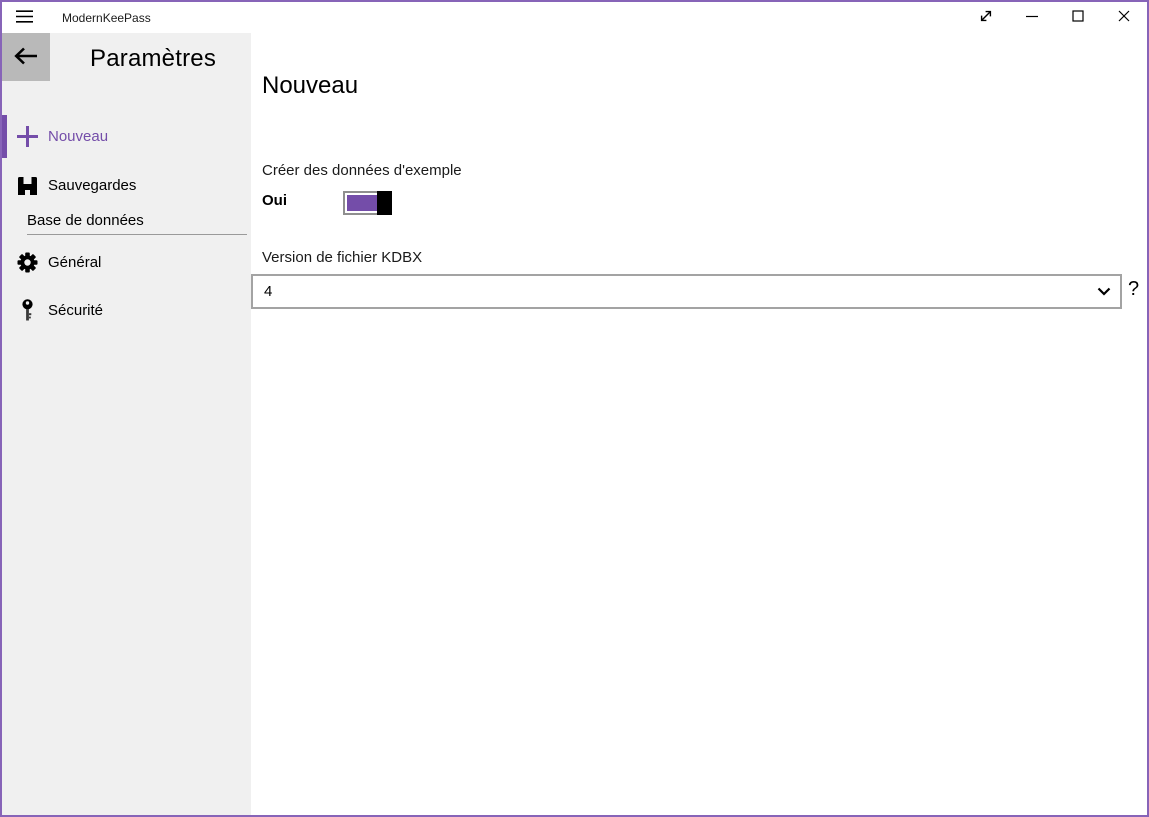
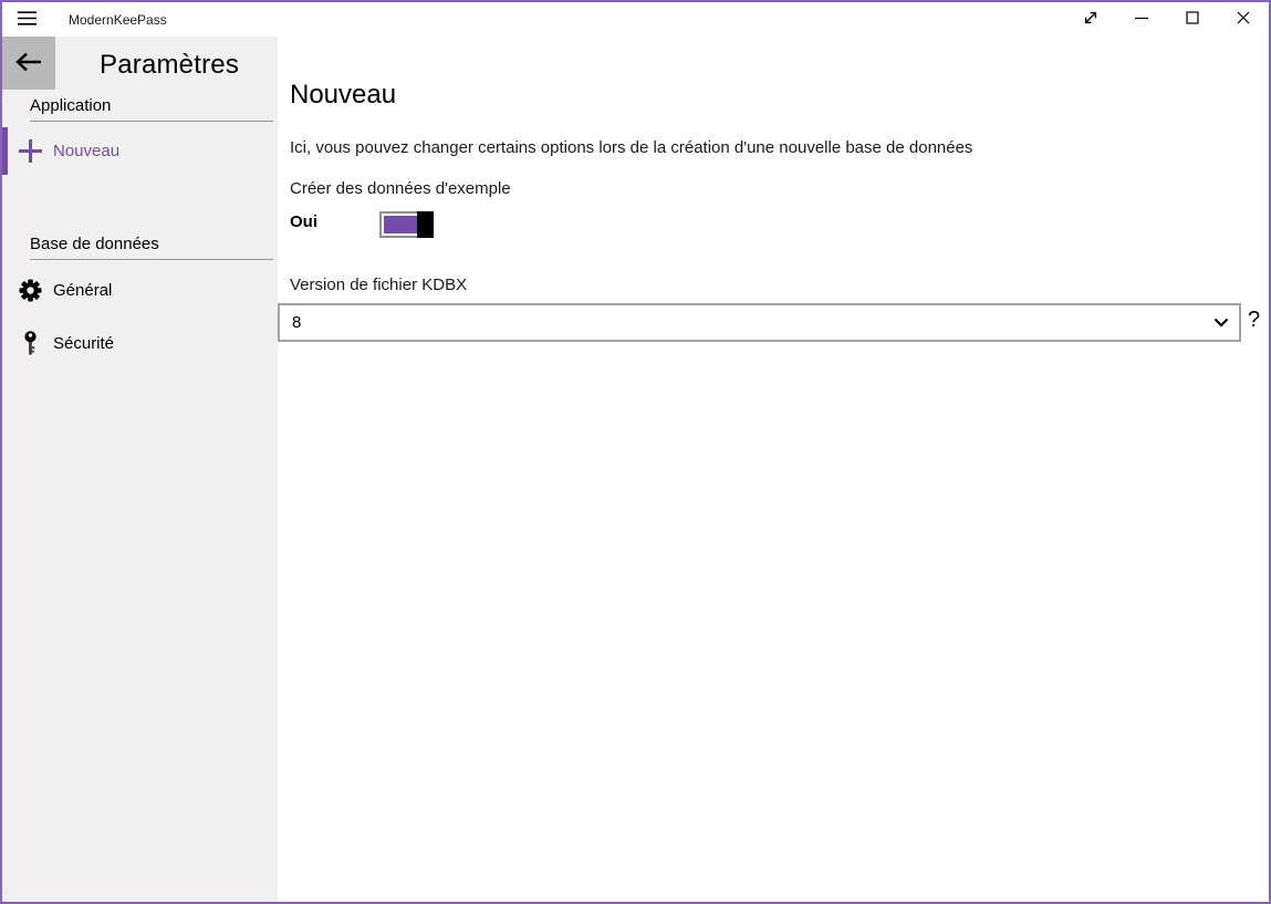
  ModernKeePass
  Paramètres
+ Application
  Nouveau
- Sauvegardes
  Base de données
  Général
  Sécurité
  Nouveau
+ Ici, vous pouvez changer certains options lors de la création d'une nouvelle base de données
  Créer des données d'exemple
  Oui
  Version de fichier KDBX
- 4
+ 8
  ?
